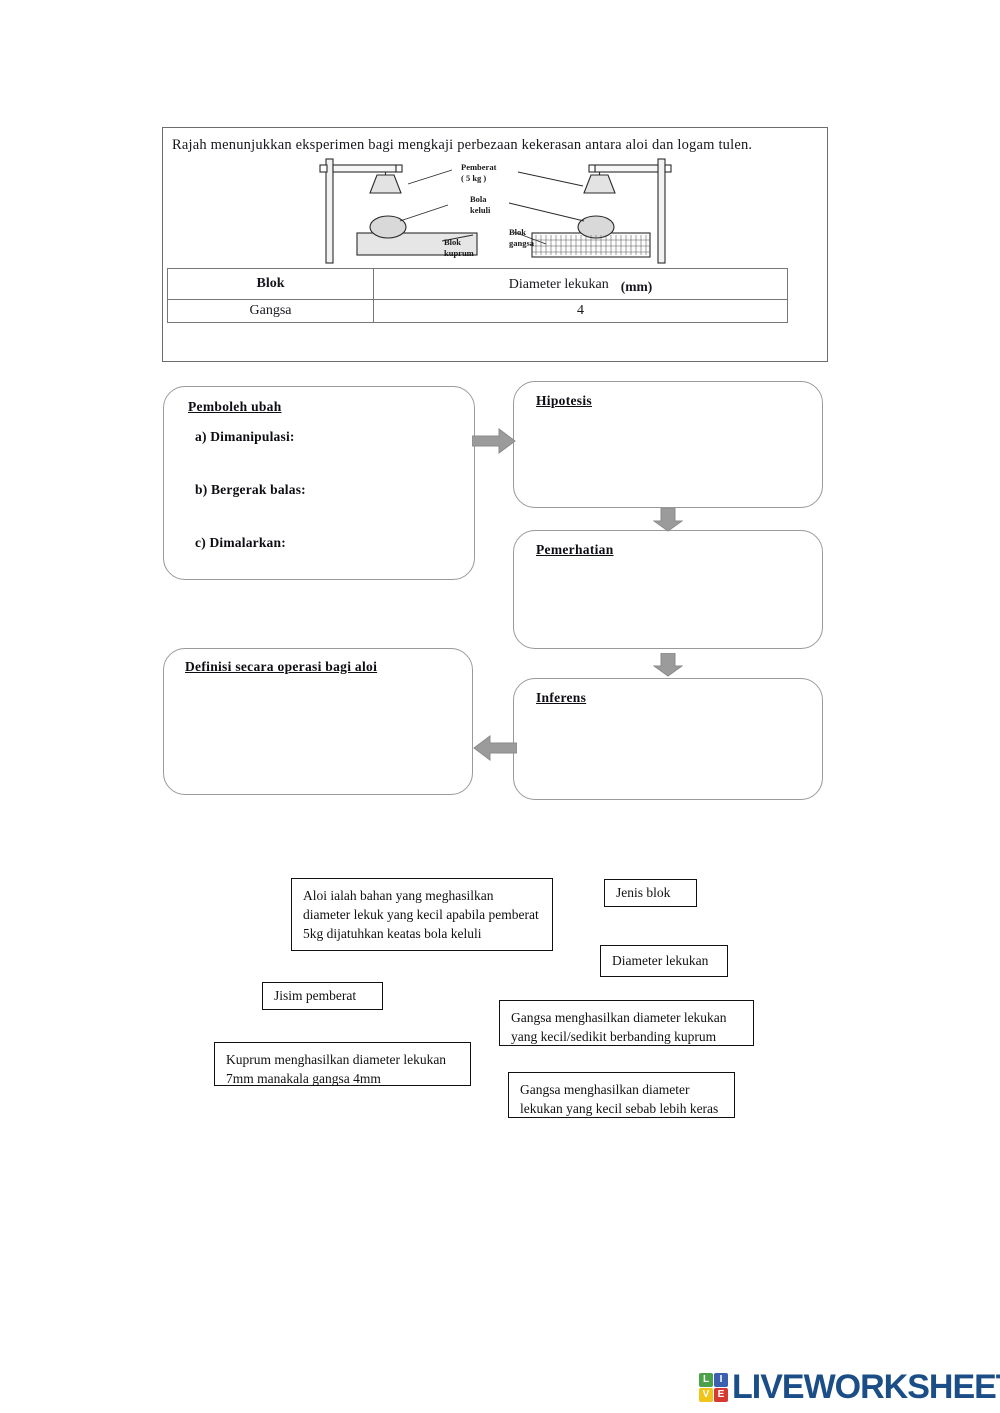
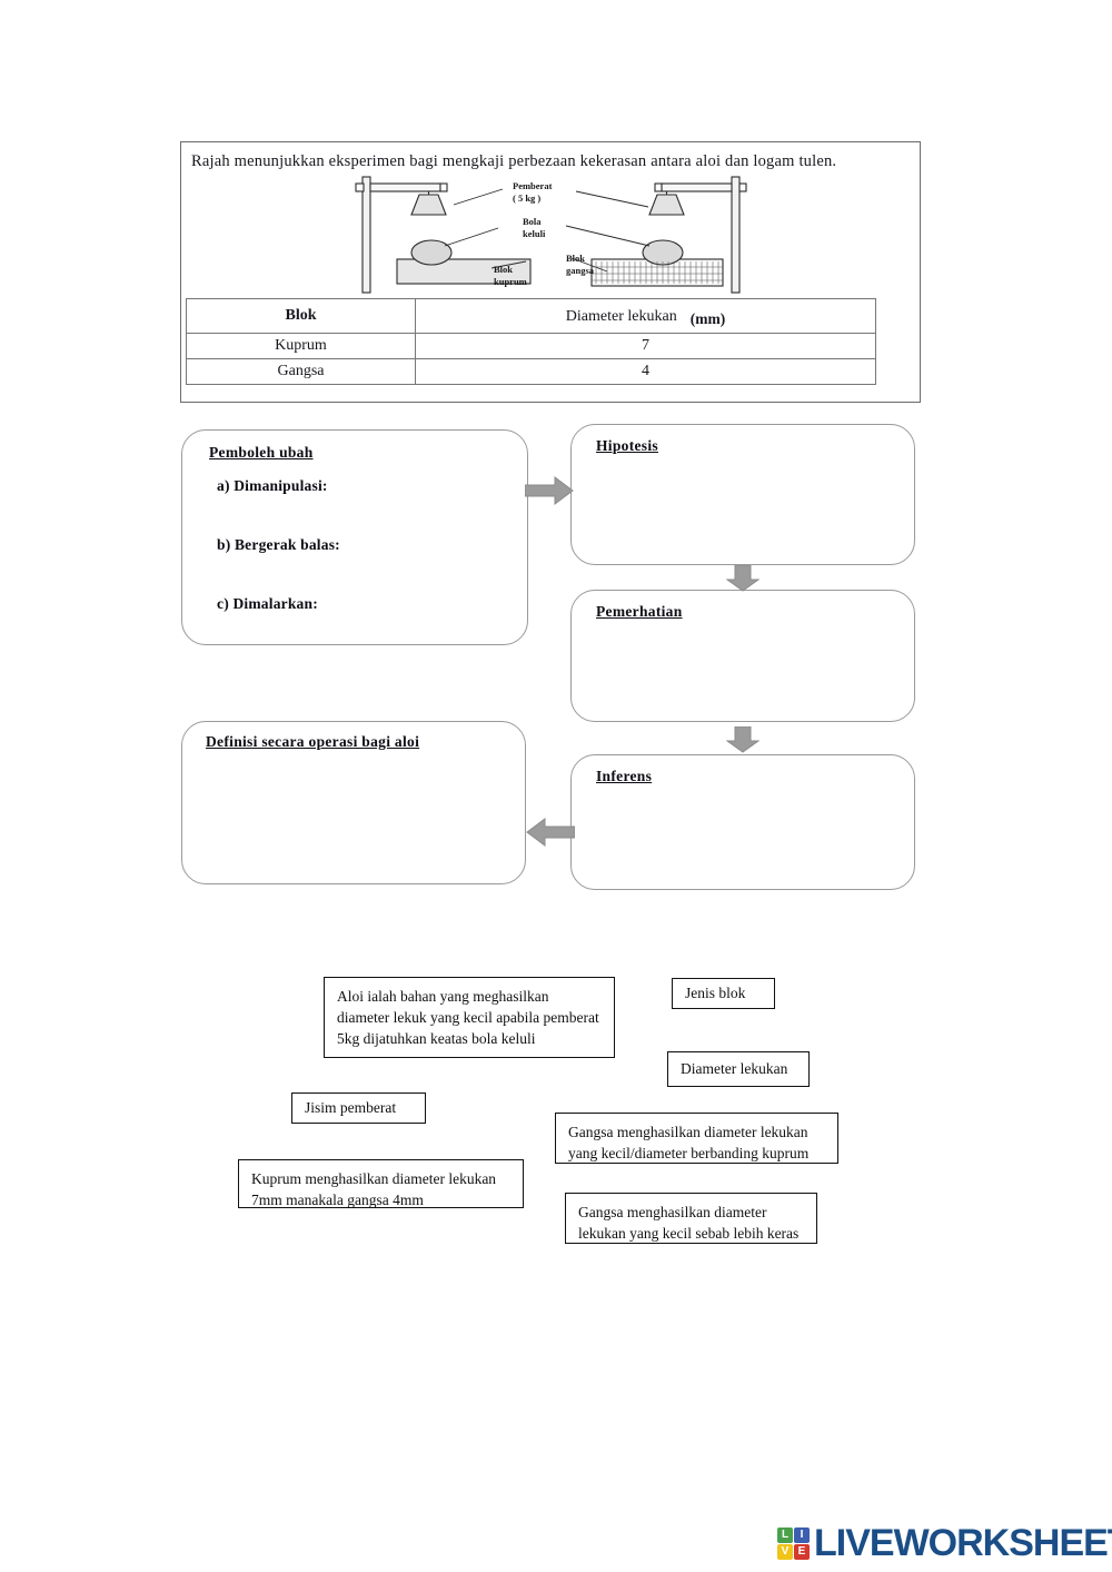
  Rajah menunjukkan eksperimen bagi mengkaji perbezaan kekerasan antara aloi dan logam tulen.
  Pemberat
  ( 5 kg )
  Bola
  keluli
  Blok
  kuprum
  Blok
  gangsa
  Blok	Diameter lekukan (mm)
+ Kuprum	7
  Gangsa	4
  Pemboleh ubah
  a) Dimanipulasi:
  b) Bergerak balas:
  c) Dimalarkan:
  Hipotesis
  Pemerhatian
  Inferens
  Definisi secara operasi bagi aloi
  Aloi ialah bahan yang meghasilkan diameter lekuk yang kecil apabila pemberat 5kg dijatuhkan keatas bola keluli
  Jenis blok
  Diameter lekukan
  Jisim pemberat
- Gangsa menghasilkan diameter lekukan yang kecil/sedikit berbanding kuprum
+ Gangsa menghasilkan diameter lekukan yang kecil/diameter berbanding kuprum
  Kuprum menghasilkan diameter lekukan 7mm manakala gangsa 4mm
  Gangsa menghasilkan diameter lekukan yang kecil sebab lebih keras
  L
  I
  V
  E
  LIVEWORKSHEE
